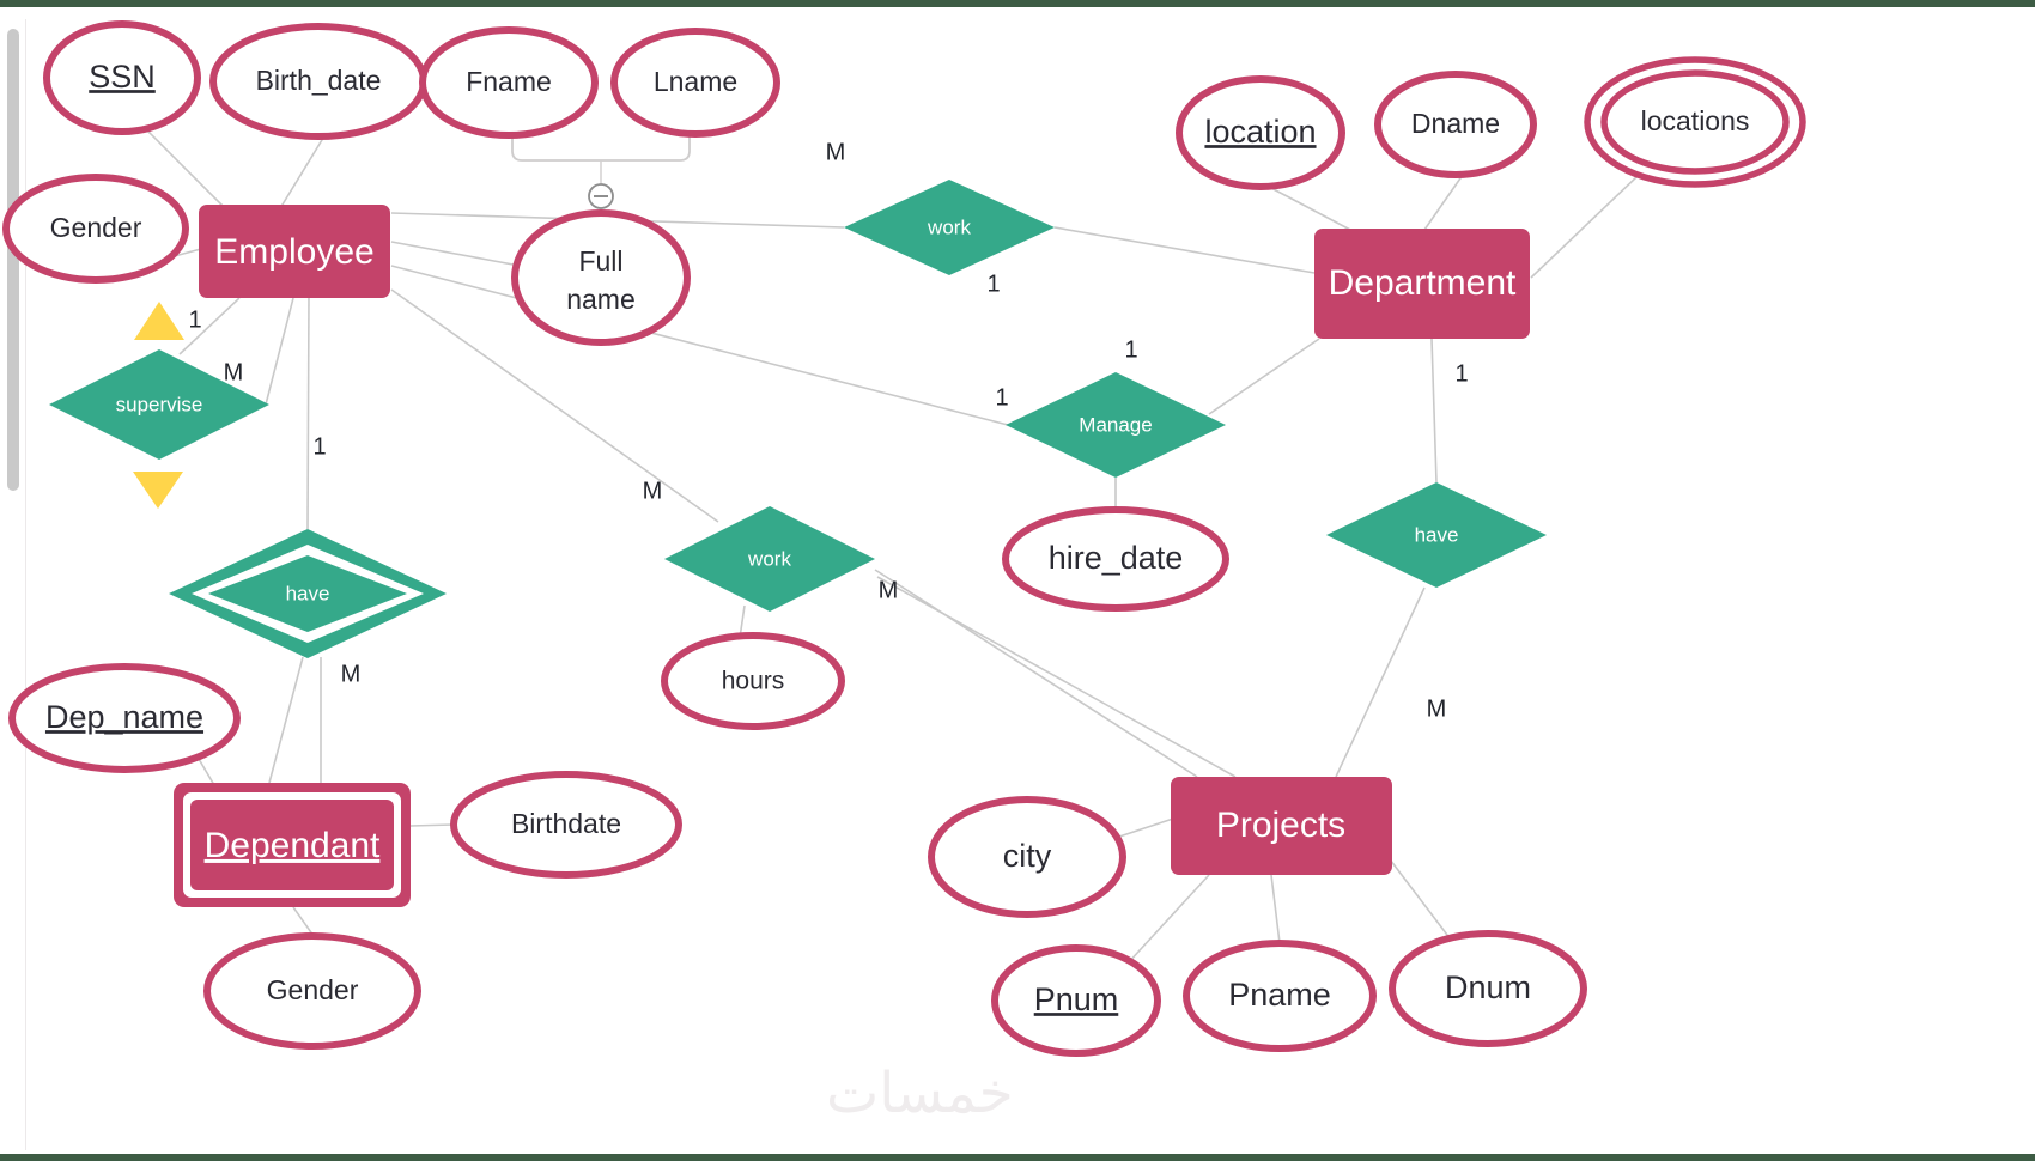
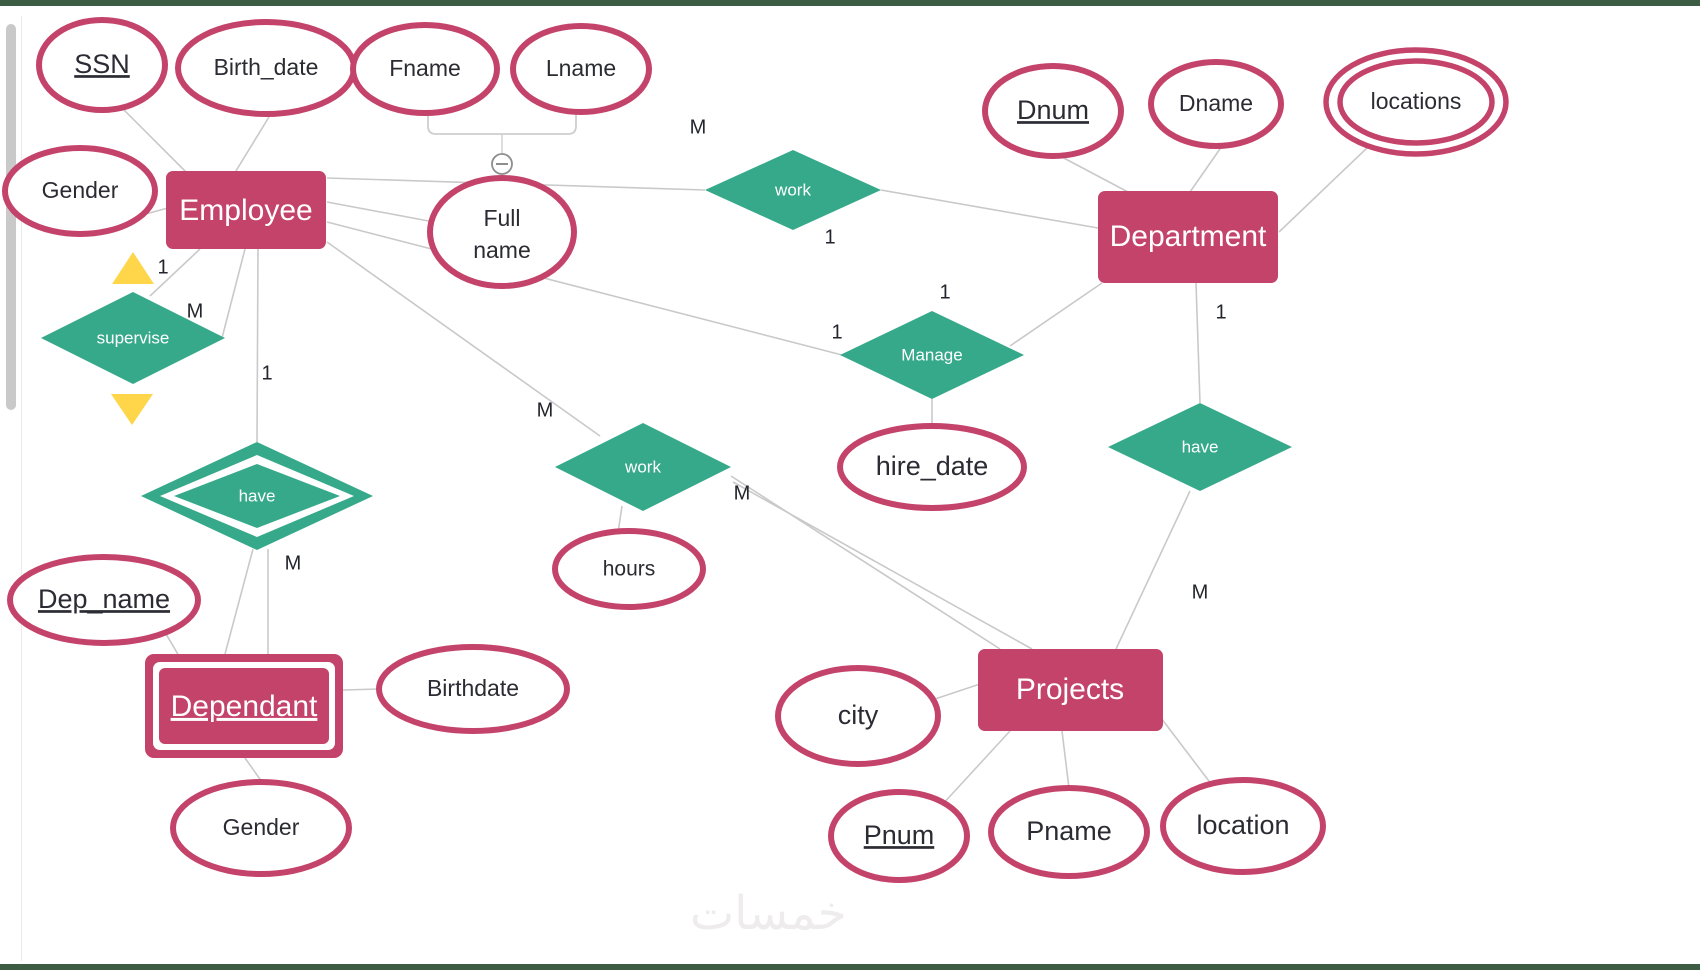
  work
  supervise
  Manage
  have
  work
  have
  SSN
  Birth_date
  Fname
  Lname
  Gender
  Full
  name
- location
+ Dnum
  Dname
  locations
  hire_date
  hours
  Dep_name
  Birthdate
  Gender
  city
  Pnum
  Pname
- Dnum
+ location
  Employee
  Department
  Projects
  Dependant
  M
  1
  1
  M
  1
  1
  1
  1
  M
  M
  M
  M
